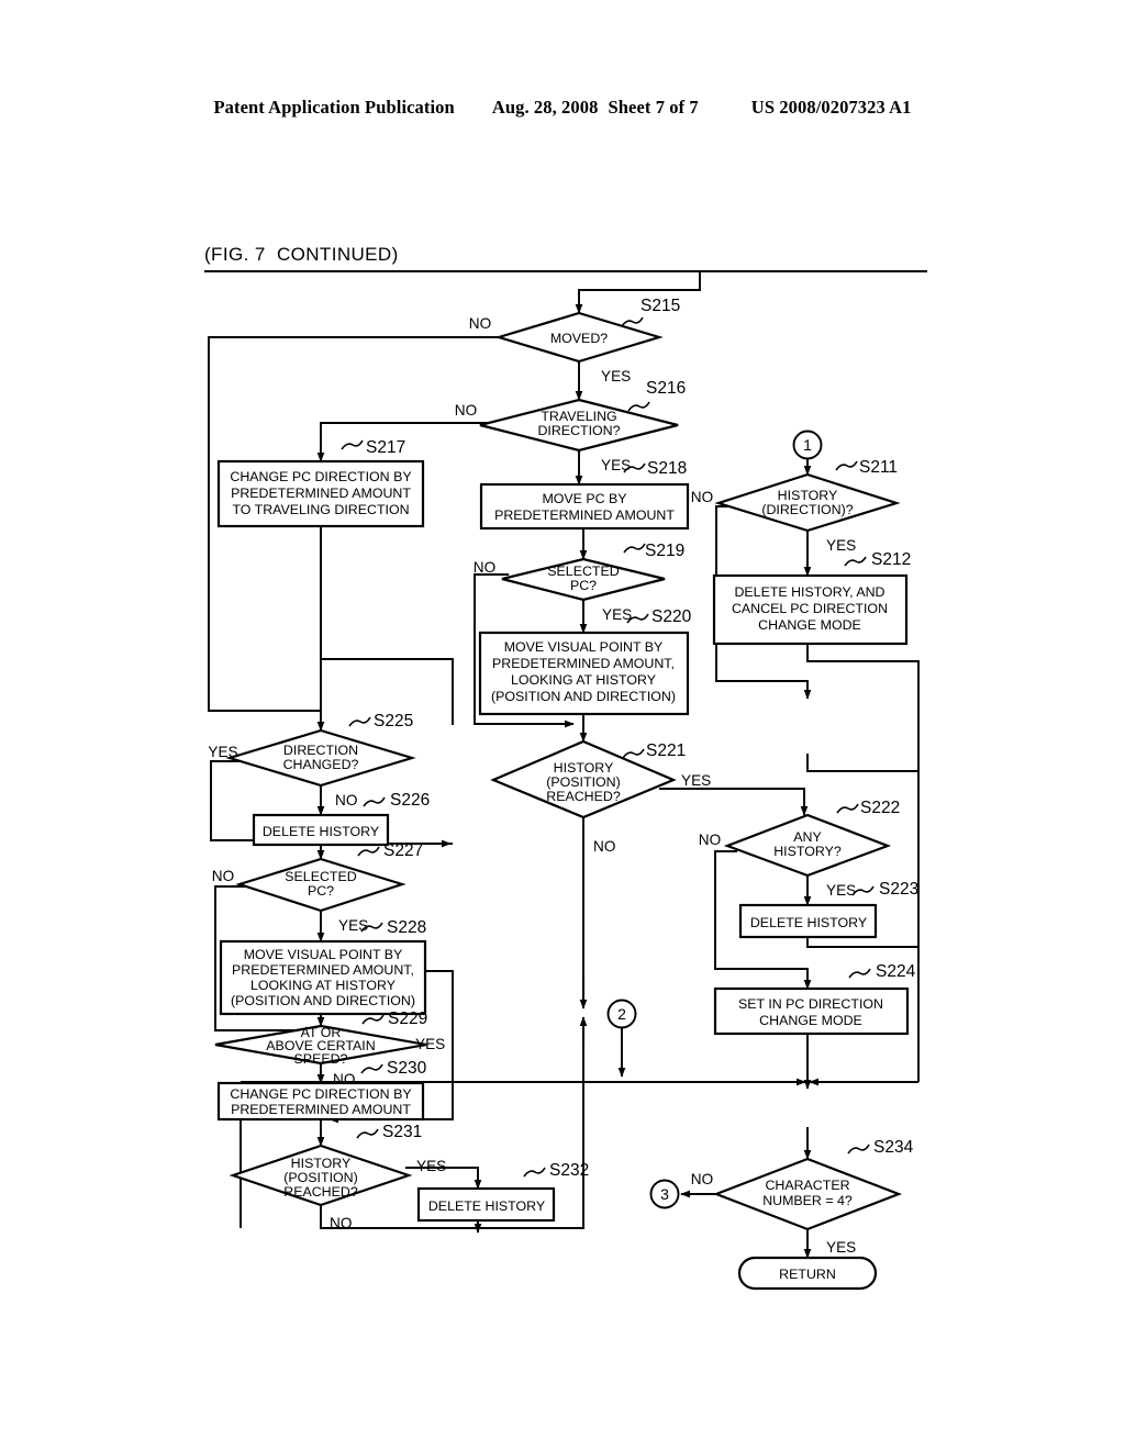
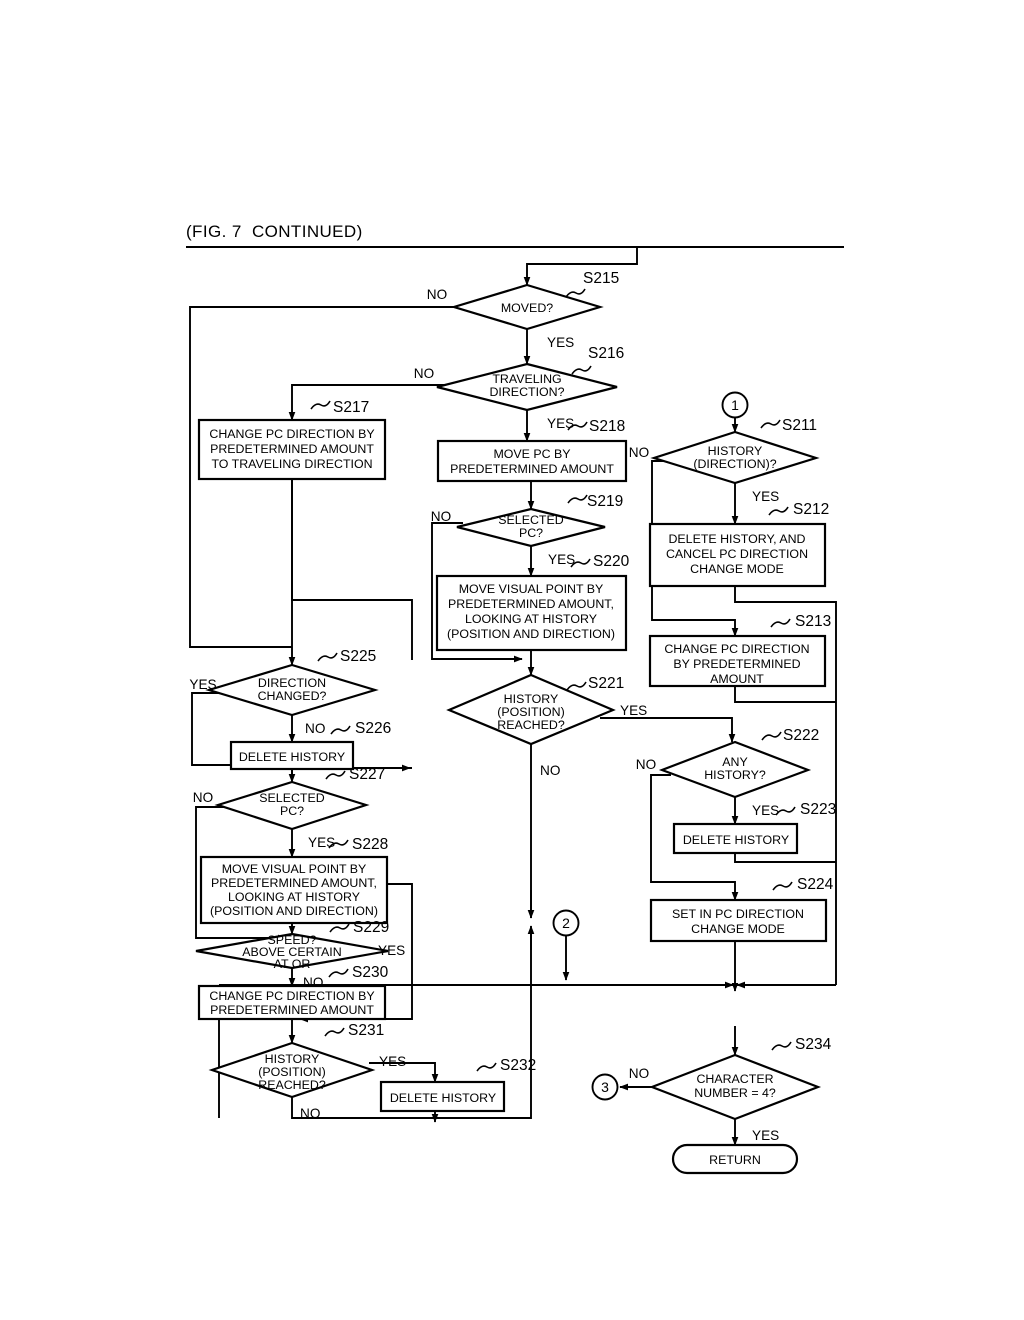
- Patent Application Publication
- Aug. 28, 2008
- Sheet 7 of 7
- US 2008/0207323 A1
  (FIG. 7 CONTINUED)
  MOVED?
  S215
  NO
  YES
  TRAVELING
  DIRECTION?
  S216
  NO
  YES
  CHANGE PC DIRECTION BY
  PREDETERMINED AMOUNT
  TO TRAVELING DIRECTION
  S217
  MOVE PC BY
  PREDETERMINED AMOUNT
  S218
  SELECTED
  PC?
  S219
  NO
  YES
  MOVE VISUAL POINT BY
  PREDETERMINED AMOUNT,
  LOOKING AT HISTORY
  (POSITION AND DIRECTION)
  S220
  HISTORY
  (POSITION)
  REACHED?
  S221
  YES
  NO
  1
  HISTORY
  (DIRECTION)?
  S211
  NO
  YES
  DELETE HISTORY, AND
  CANCEL PC DIRECTION
  CHANGE MODE
  S212
+ CHANGE PC DIRECTION
+ BY PREDETERMINED
+ AMOUNT
+ S213
  ANY
  HISTORY?
  S222
  NO
  YES
  DELETE HISTORY
  S223
  SET IN PC DIRECTION
  CHANGE MODE
  S224
  DIRECTION
  CHANGED?
  S225
  YES
  NO
  DELETE HISTORY
  S226
  SELECTED
  PC?
  S227
  NO
  YES
  MOVE VISUAL POINT BY
  PREDETERMINED AMOUNT,
  LOOKING AT HISTORY
  (POSITION AND DIRECTION)
  S228
- AT OR
+ SPEED?
  ABOVE CERTAIN
- SPEED?
+ AT OR
  S229
  YES
  NO
  CHANGE PC DIRECTION BY
  PREDETERMINED AMOUNT
  S230
  HISTORY
  (POSITION)
  REACHED?
  S231
  YES
  NO
  DELETE HISTORY
  S232
  CHARACTER
  NUMBER = 4?
  S234
  NO
  YES
  RETURN
  2
  3
